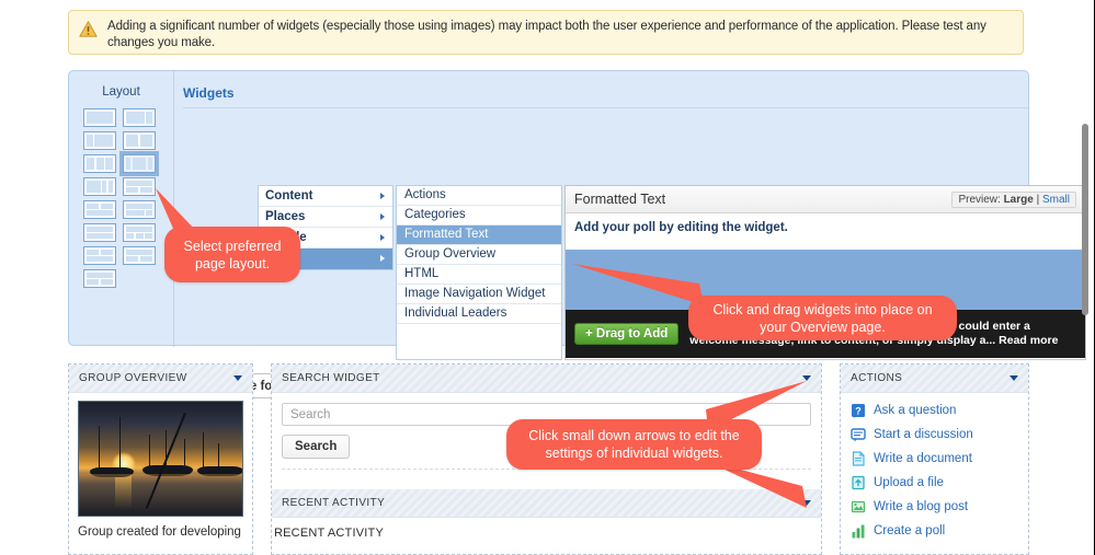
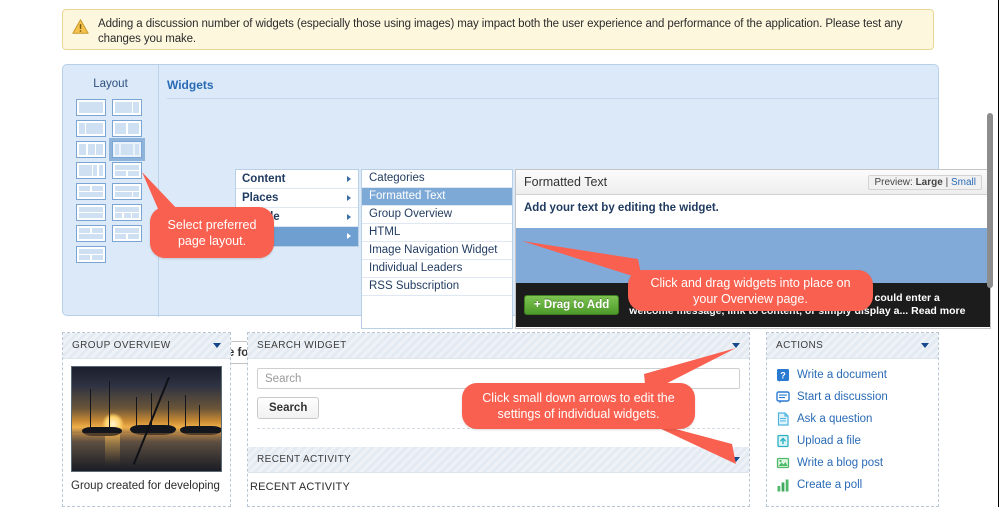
- Adding a significant number of widgets (especially those using images) may impact both the user experience and performance of the application. Please test any changes you make.
+ Adding a discussion number of widgets (especially those using images) may impact both the user experience and performance of the application. Please test any changes you make.
  Layout
  Widgets
  Content
  Places
- Actions
  Categories
  Formatted Text
  Group Overview
  HTML
  Image Navigation Widget
  Individual Leaders
+ RSS Subscription
  Formatted Text
  Preview: Large | Small
- Add your poll by editing the widget.
+ Add your text by editing the widget.
  + Drag to Add
  GROUP OVERVIEW
  Group created for developing
  SEARCH WIDGET
  Search
  Search
  RECENT ACTIVITY
  RECENT ACTIVITY
  ACTIONS
  ?
- Ask a question
+ Write a document
  Start a discussion
- Write a document
+ Ask a question
  Upload a file
  Write a blog post
  Create a poll
  Select preferred page layout.
  Click and drag widgets into place on your Overview page.
  Click small down arrows to edit the settings of individual widgets.
